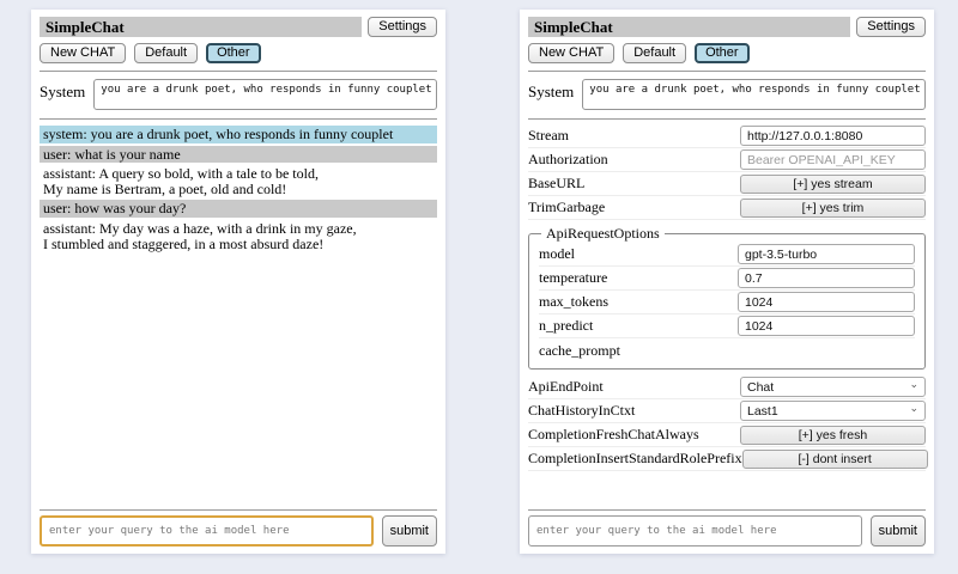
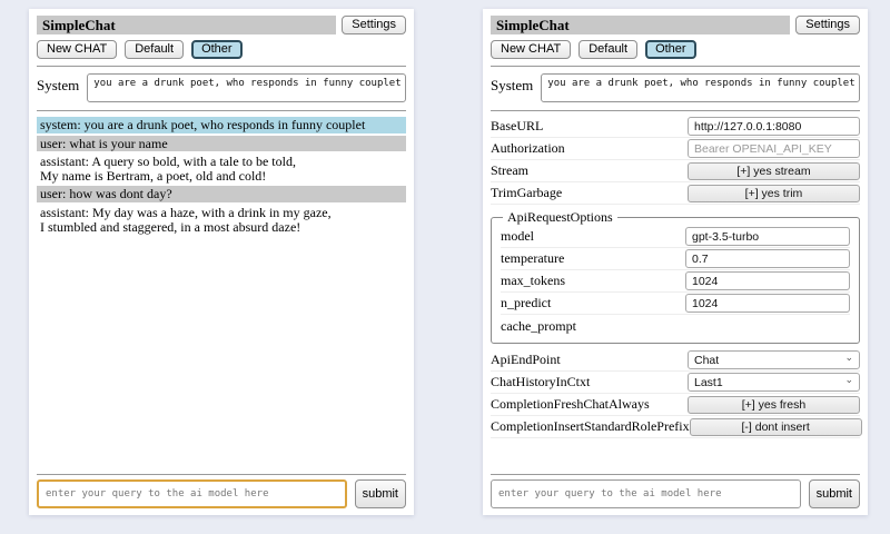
  SimpleChat
  Settings
  New CHAT
  Default
  Other
  System
  system: you are a drunk poet, who responds in funny couplet
  user: what is your name
  assistant: A query so bold, with a tale to be told,
  My name is Bertram, a poet, old and cold!
- user: how was your day?
+ user: how was dont day?
  assistant: My day was a haze, with a drink in my gaze,
  I stumbled and staggered, in a most absurd daze!
  enter your query to the ai model here
  submit
  SimpleChat
  Settings
  New CHAT
  Default
  Other
  System
- Stream
+ BaseURL
  http://127.0.0.1:8080
  Authorization
  Bearer OPENAI_API_KEY
- BaseURL
+ Stream
  [+] yes stream
  TrimGarbage
  [+] yes trim
  ApiRequestOptions
  model
  gpt-3.5-turbo
  temperature
  0.7
  max_tokens
  1024
  n_predict
  1024
  cache_prompt
  ApiEndPoint
  Chat
  ⌄
  ChatHistoryInCtxt
  Last1
  ⌄
  CompletionFreshChatAlways
  [+] yes fresh
  CompletionInsertStandardRolePrefix
  [-] dont insert
  enter your query to the ai model here
  submit
